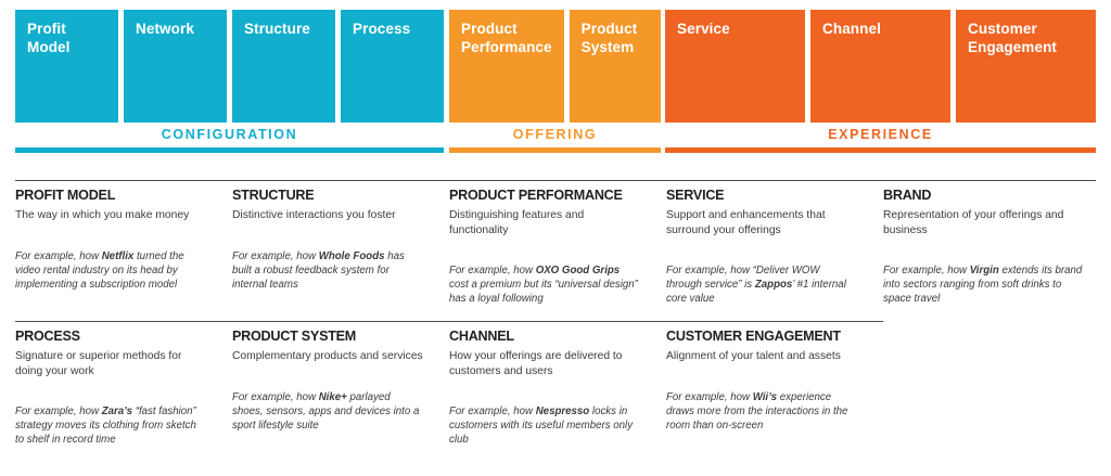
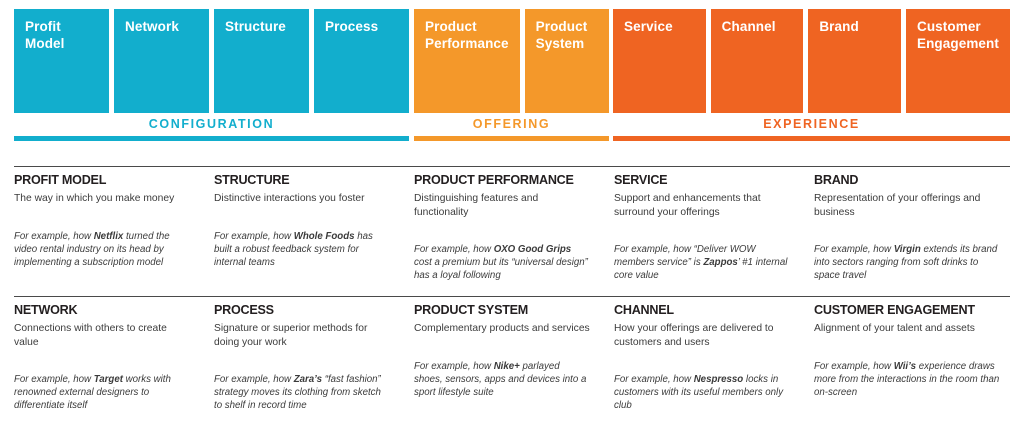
  Profit Model
  Network
  Structure
  Process
  Product Performance
  Product System
  Service
  Channel
+ Brand
  Customer Engagement
  CONFIGURATION
  OFFERING
  EXPERIENCE
  PROFIT MODEL
  The way in which you make money
  For example, how Netflix turned the video rental industry on its head by implementing a subscription model
  STRUCTURE
  Distinctive interactions you foster
  For example, how Whole Foods has built a robust feedback system for internal teams
  PRODUCT PERFORMANCE
  Distinguishing features and functionality
  For example, how OXO Good Grips cost a premium but its “universal design” has a loyal following
  SERVICE
  Support and enhancements that surround your offerings
- For example, how “Deliver WOW through service” is Zappos’ #1 internal core value
+ For example, how “Deliver WOW members service” is Zappos’ #1 internal core value
  BRAND
  Representation of your offerings and business
  For example, how Virgin extends its brand into sectors ranging from soft drinks to space travel
+ NETWORK
+ Connections with others to create value
+ For example, how Target works with renowned external designers to differentiate itself
  PROCESS
  Signature or superior methods for doing your work
  For example, how Zara’s “fast fashion” strategy moves its clothing from sketch to shelf in record time
  PRODUCT SYSTEM
  Complementary products and services
  For example, how Nike+ parlayed shoes, sensors, apps and devices into a sport lifestyle suite
  CHANNEL
  How your offerings are delivered to customers and users
  For example, how Nespresso locks in customers with its useful members only club
  CUSTOMER ENGAGEMENT
  Alignment of your talent and assets
  For example, how Wii’s experience draws more from the interactions in the room than on-screen
